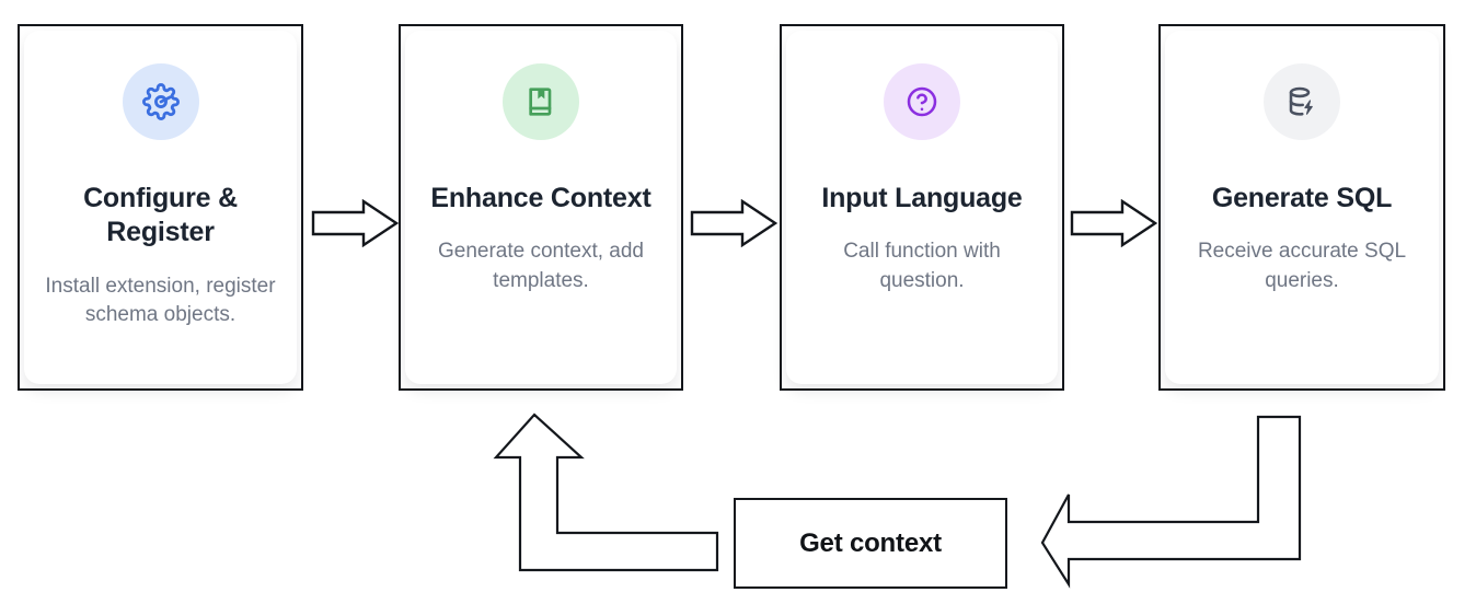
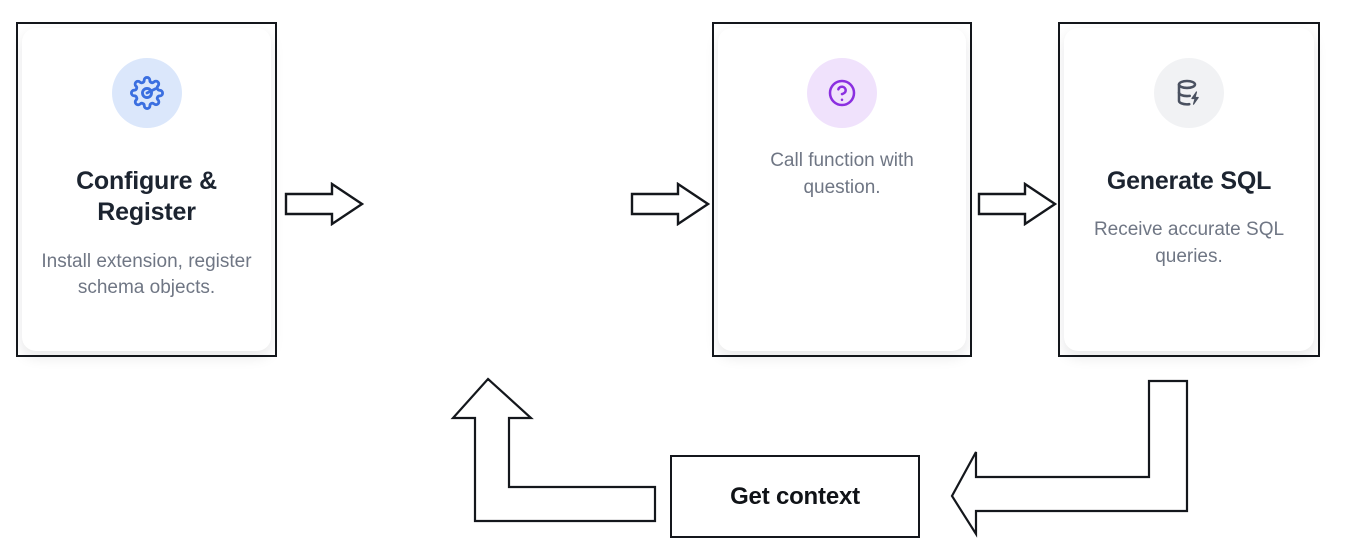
  Configure & Register
  Install extension, register schema objects.
- Enhance Context
- Generate context, add templates.
- Input Language
  Call function with question.
  Generate SQL
  Receive accurate SQL queries.
  Get context
